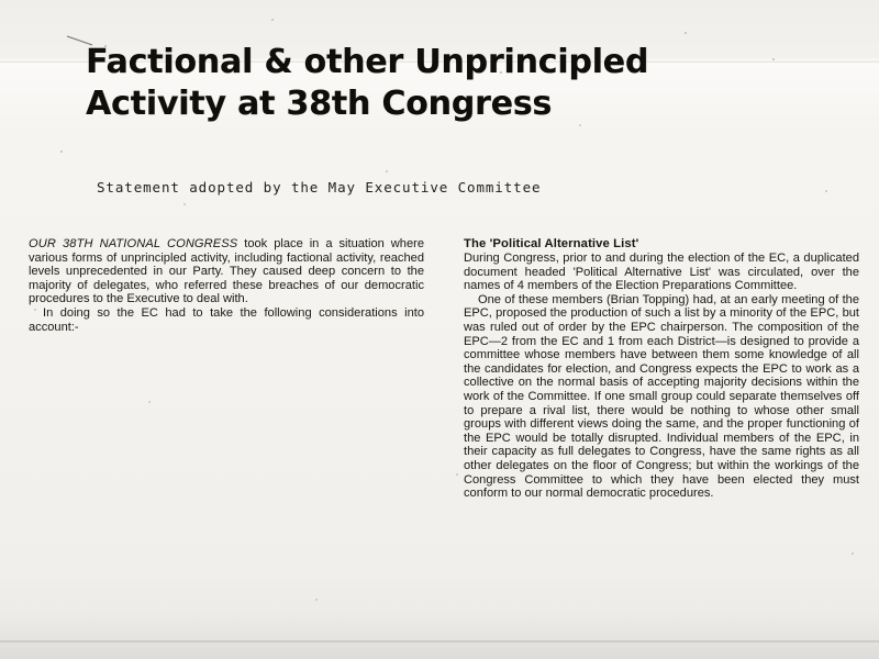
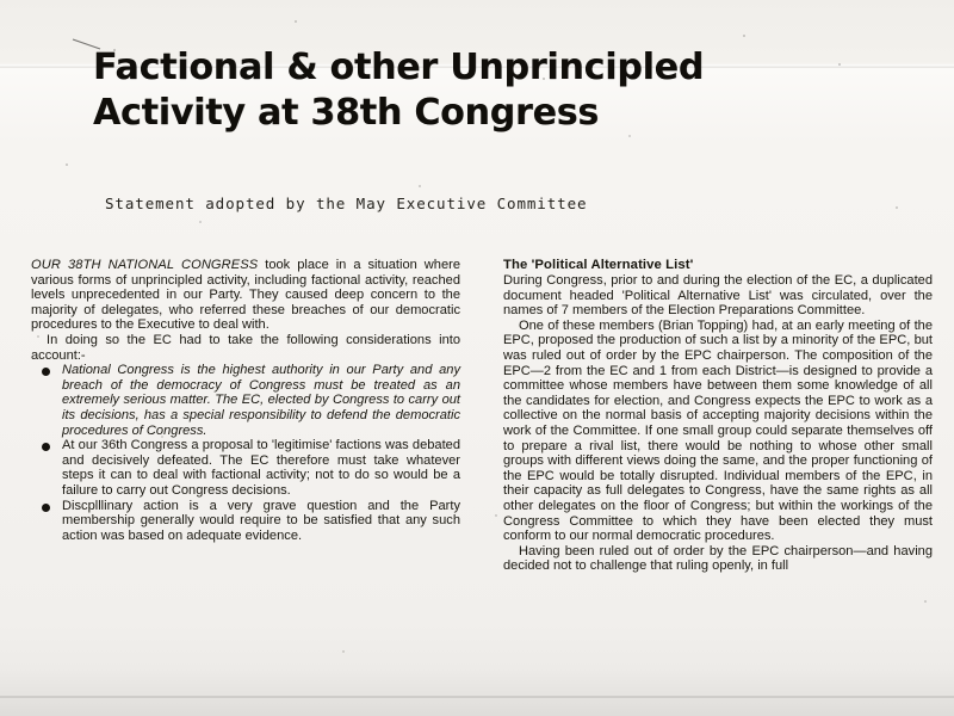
  Factional & other Unprincipled Activity at 38th Congress
  Statement adopted by the May Executive Committee
  OUR 38TH NATIONAL CONGRESS took place in a situation where various forms of unprincipled activity, including factional activity, reached levels unprecedented in our Party. They caused deep concern to the majority of delegates, who referred these breaches of our democratic procedures to the Executive to deal with.
  In doing so the EC had to take the following considerations into account:-
+ National Congress is the highest authority in our Party and any breach of the democracy of Congress must be treated as an extremely serious matter. The EC, elected by Congress to carry out its decisions, has a special responsibility to defend the democratic procedures of Congress.
+ At our 36th Congress a proposal to 'legitimise' factions was debated and decisively defeated. The EC therefore must take whatever steps it can to deal with factional activity; not to do so would be a failure to carry out Congress decisions.
+ Discplllinary action is a very grave question and the Party membership generally would require to be satisfied that any such action was based on adequate evidence.
  The 'Political Alternative List'
- During Congress, prior to and during the election of the EC, a duplicated document headed 'Political Alternative List' was circulated, over the names of 4 members of the Election Preparations Committee.
+ During Congress, prior to and during the election of the EC, a duplicated document headed 'Political Alternative List' was circulated, over the names of 7 members of the Election Preparations Committee.
  One of these members (Brian Topping) had, at an early meeting of the EPC, proposed the production of such a list by a minority of the EPC, but was ruled out of order by the EPC chairperson. The composition of the EPC—2 from the EC and 1 from each District—is designed to provide a committee whose members have between them some knowledge of all the candidates for election, and Congress expects the EPC to work as a collective on the normal basis of accepting majority decisions within the work of the Committee. If one small group could separate themselves off to prepare a rival list, there would be nothing to whose other small groups with different views doing the same, and the proper functioning of the EPC would be totally disrupted. Individual members of the EPC, in their capacity as full delegates to Congress, have the same rights as all other delegates on the floor of Congress; but within the workings of the Congress Committee to which they have been elected they must conform to our normal democratic procedures.
+ Having been ruled out of order by the EPC chairperson—and having decided not to challenge that ruling openly, in full
